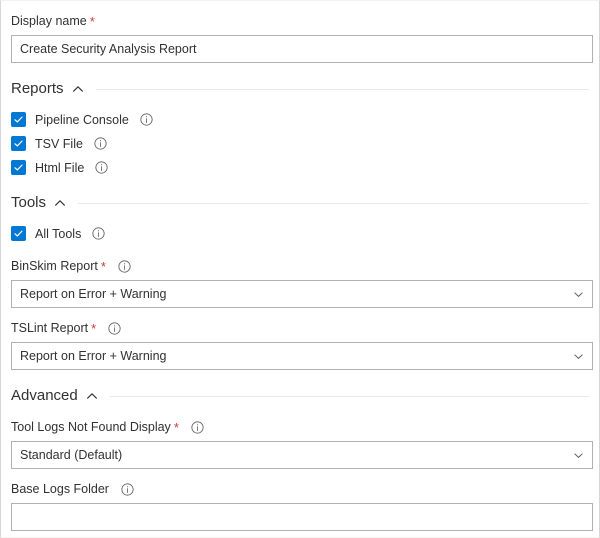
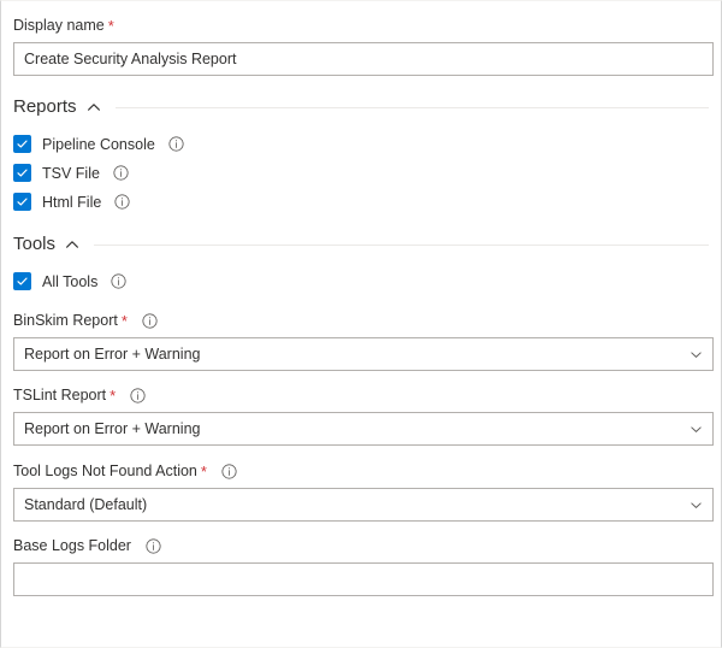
  Display name
  *
  Create Security Analysis Report
  Reports
  Pipeline Console
  TSV File
  Html File
  Tools
  All Tools
  BinSkim Report
  *
  Report on Error + Warning
  TSLint Report
  *
  Report on Error + Warning
- Advanced
- Tool Logs Not Found Display
+ Tool Logs Not Found Action
  *
  Standard (Default)
  Base Logs Folder
